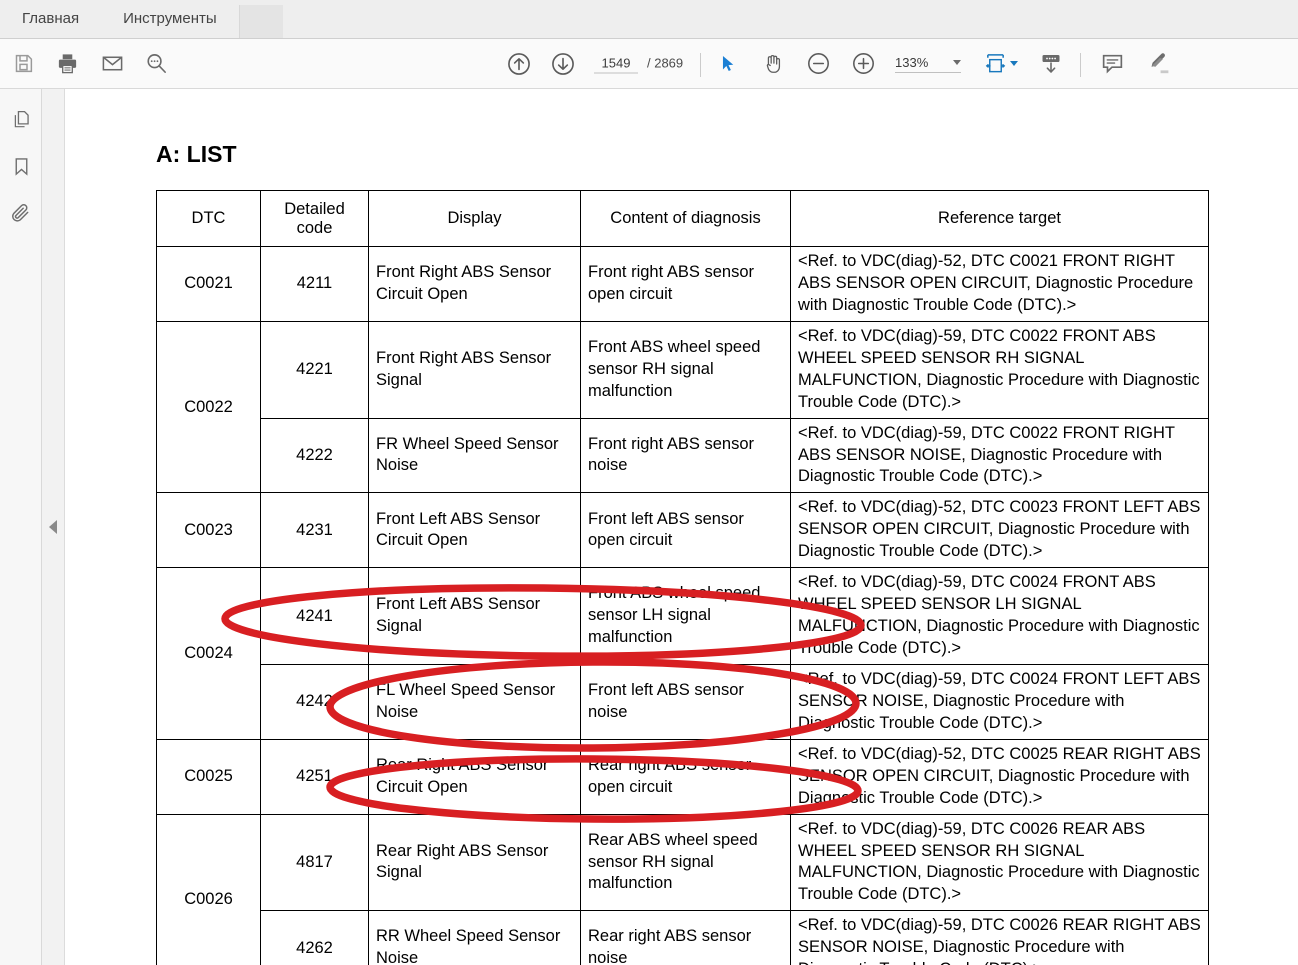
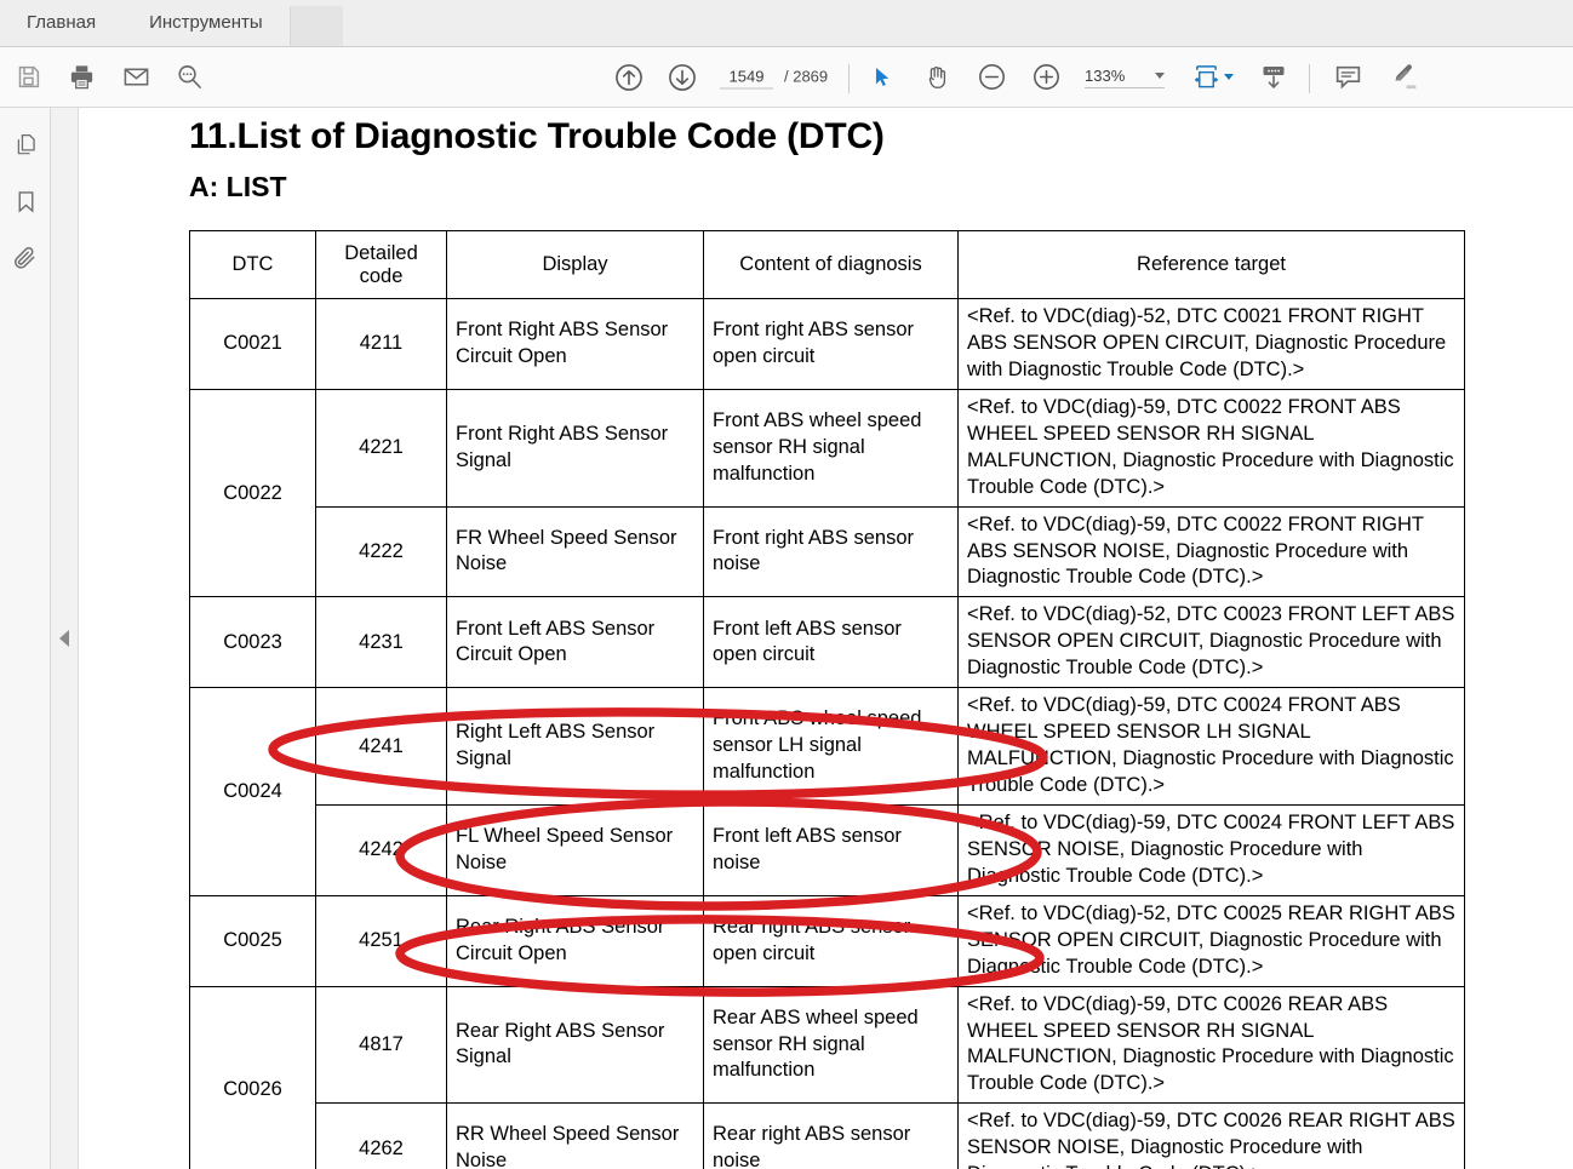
  Главная
  Инструменты
  1549
  / 2869
  133%
+ 11.List of Diagnostic Trouble Code (DTC)
  A: LIST
  DTC	Detailed code	Display	Content of diagnosis	Reference target
  C0021	4211	Front Right ABS Sensor Circuit Open	Front right ABS sensor open circuit	<Ref. to VDC(diag)-52, DTC C0021 FRONT RIGHT ABS SENSOR OPEN CIRCUIT, Diagnostic Procedure with Diagnostic Trouble Code (DTC).>
  C0022	4221	Front Right ABS Sensor Signal	Front ABS wheel speed sensor RH signal malfunction	<Ref. to VDC(diag)-59, DTC C0022 FRONT ABS WHEEL SPEED SENSOR RH SIGNAL MALFUNCTION, Diagnostic Procedure with Diagnostic Trouble Code (DTC).>
  4222	FR Wheel Speed Sensor Noise	Front right ABS sensor noise	<Ref. to VDC(diag)-59, DTC C0022 FRONT RIGHT ABS SENSOR NOISE, Diagnostic Procedure with Diagnostic Trouble Code (DTC).>
  C0023	4231	Front Left ABS Sensor Circuit Open	Front left ABS sensor open circuit	<Ref. to VDC(diag)-52, DTC C0023 FRONT LEFT ABS SENSOR OPEN CIRCUIT, Diagnostic Procedure with Diagnostic Trouble Code (DTC).>
- C0024	4241	Front Left ABS Sensor Signal	Froned sensor LH signal malfunction	<Ref. to VDC(diag)-59, DTC C0024 FRONT ABS HEEL SPEED SENSOR LH SIGNAL MALFUCTION, Diagnostic Procedure with Diagnostic rouble Code (DTC).>
+ C0024	4241	Right Left ABS Sensor Signal	Froned sensor LH signal malfunction	<Ref. to VDC(diag)-59, DTC C0024 FRONT ABS HEEL SPEED SENSOR LH SIGNAL MALFUCTION, Diagnostic Procedure with Diagnostic rouble Code (DTC).>
  424	FL Wheel Speed Sensor Noise	Front left ABS sensor noise	ef. to VDC(diag)-59, DTC C0024 FRONT LEFT ABS SENSOR NOISE, Diagnostic Procedure with Diostic Trouble Code (DTC).>
  C0025	4251	RS Sensor Circuit Open	Rear right A open circuit	<Ref. to VDC(diag)-52, DTC C0025 REAR RIGHT ABS OR OPEN CIRCUIT, Diagnostic Procedure with Diagntic Trouble Code (DTC).>
  C0026	4817	Rear Right ABS Sensor Signal	Rear ABS wheel speed sensor RH signal malfunction	<Ref. to VDC(diag)-59, DTC C0026 REAR ABS WHEEL SPEED SENSOR RH SIGNAL MALFUNCTION, Diagnostic Procedure with Diagnostic Trouble Code (DTC).>
  4262	RR Wheel Speed Sensor Noise	Rear right ABS sensor noise	<Ref. to VDC(diag)-59, DTC C0026 REAR RIGHT ABS SENSOR NOISE, Diagnostic Procedure with
